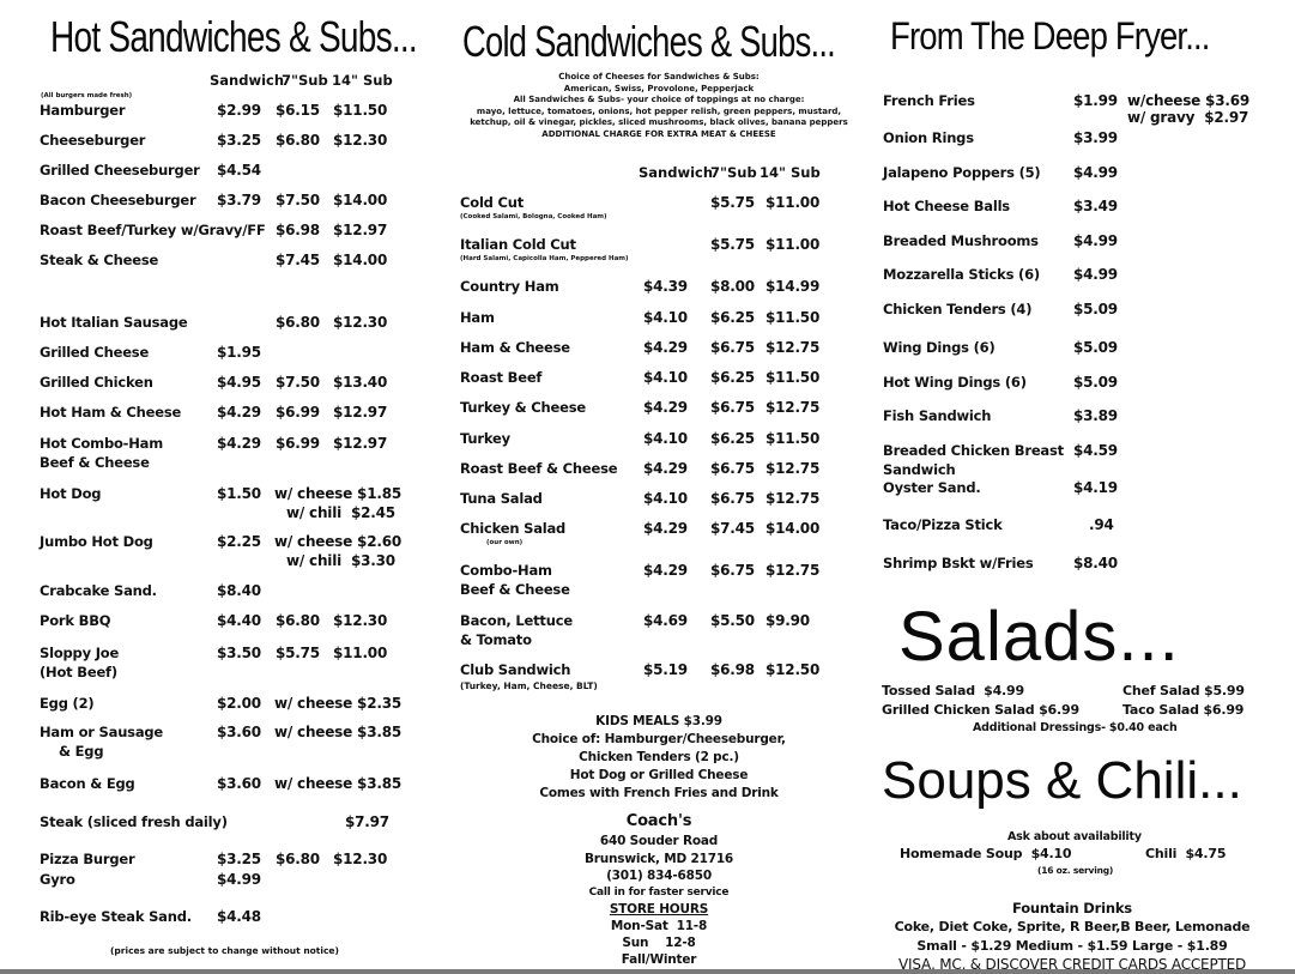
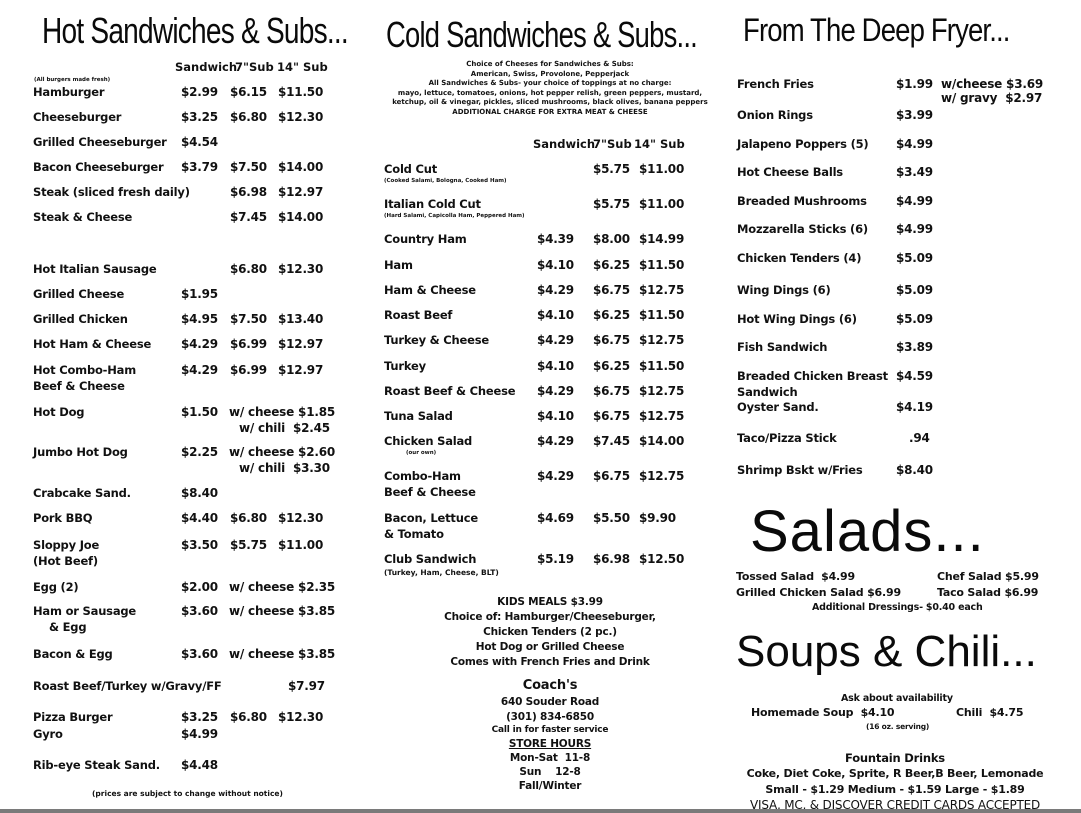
  Hot Sandwiches & Subs...
  Sandwich
  7"Sub
  14" Sub
  Hamburger
  $2.99
  $6.15
  $11.50
  Cheeseburger
  $3.25
  $6.80
  $12.30
  Grilled Cheeseburger
  $4.54
  Bacon Cheeseburger
  $3.79
  $7.50
  $14.00
- Roast Beef/Turkey w/Gravy/FF
+ Steak (sliced fresh daily)
  $6.98
  $12.97
  Steak & Cheese
  $7.45
  $14.00
  Hot Italian Sausage
  $6.80
  $12.30
  Grilled Cheese
  $1.95
  Grilled Chicken
  $4.95
  $7.50
  $13.40
  Hot Ham & Cheese
  $4.29
  $6.99
  $12.97
  Hot Combo-Ham
  Beef & Cheese
  $4.29
  $6.99
  $12.97
  Hot Dog
  $1.50
  w/ cheese $1.85
  w/ chili $2.45
  Jumbo Hot Dog
  $2.25
  w/ cheese $2.60
  w/ chili $3.30
  Crabcake Sand.
  $8.40
  Pork BBQ
  $4.40
  $6.80
  $12.30
  Sloppy Joe
  (Hot Beef)
  $3.50
  $5.75
  $11.00
  Egg (2)
  $2.00
  w/ cheese $2.35
  Ham or Sausage
  & Egg
  $3.60
  w/ cheese $3.85
  Bacon & Egg
  $3.60
  w/ cheese $3.85
- Steak (sliced fresh daily)
+ Roast Beef/Turkey w/Gravy/FF
  $7.97
  Pizza Burger
  $3.25
  $6.80
  $12.30
  Gyro
  $4.99
  Rib-eye Steak Sand.
  $4.48
  (prices are subject to change without notice)
  Cold Sandwiches & Subs...
  Choice of Cheeses for Sandwiches & Subs:
  American, Swiss, Provolone, Pepperjack
  All Sandwiches & Subs- your choice of toppings at no charge:
  mayo, lettuce, tomatoes, onions, hot pepper relish, green peppers, mustard,
  ketchup, oil & vinegar, pickles, sliced mushrooms, black olives, banana peppers
  ADDITIONAL CHARGE FOR EXTRA MEAT & CHEESE
  Sandwich
  7"Sub
  14" Sub
  Cold Cut
  $5.75
  $11.00
  Italian Cold Cut
  $5.75
  $11.00
  Country Ham
  $4.39
  $8.00
  $14.99
  Ham
  $4.10
  $6.25
  $11.50
  Ham & Cheese
  $4.29
  $6.75
  $12.75
  Roast Beef
  $4.10
  $6.25
  $11.50
  Turkey & Cheese
  $4.29
  $6.75
  $12.75
  Turkey
  $4.10
  $6.25
  $11.50
  Roast Beef & Cheese
  $4.29
  $6.75
  $12.75
  Tuna Salad
  $4.10
  $6.75
  $12.75
  Chicken Salad
  $4.29
  $7.45
  $14.00
  Combo-Ham
  Beef & Cheese
  $4.29
  $6.75
  $12.75
  Bacon, Lettuce
  & Tomato
  $4.69
  $5.50
  $9.90
  Club Sandwich
  (Turkey, Ham, Cheese, BLT)
  $5.19
  $6.98
  $12.50
  KIDS MEALS $3.99
  Choice of: Hamburger/Cheeseburger,
  Chicken Tenders (2 pc.)
  Hot Dog or Grilled Cheese
  Comes with French Fries and Drink
  Coach's
  640 Souder Road
- Brunswick, MD 21716
  (301) 834-6850
  Call in for faster service
  STORE HOURS
  Mon-Sat 11-8
  Sun 12-8
  Fall/Winter
  From The Deep Fryer...
  French Fries
  $1.99
  w/cheese $3.69
  w/ gravy $2.97
  Onion Rings
  $3.99
  Jalapeno Poppers (5)
  $4.99
  Hot Cheese Balls
  $3.49
  Breaded Mushrooms
  $4.99
  Mozzarella Sticks (6)
  $4.99
  Chicken Tenders (4)
  $5.09
  Wing Dings (6)
  $5.09
  Hot Wing Dings (6)
  $5.09
  Fish Sandwich
  $3.89
  Breaded Chicken Breast
  Sandwich
  $4.59
  Oyster Sand.
  $4.19
  Taco/Pizza Stick
  .94
  Shrimp Bskt w/Fries
  $8.40
  Salads...
  Tossed Salad $4.99
  Chef Salad $5.99
  Grilled Chicken Salad $6.99
  Taco Salad $6.99
  Additional Dressings- $0.40 each
  Soups & Chili...
  Ask about availability
  Homemade Soup $4.10
  Chili $4.75
  (16 oz. serving)
  Fountain Drinks
  Coke, Diet Coke, Sprite, R Beer,B Beer, Lemonade
  Small - $1.29 Medium - $1.59 Large - $1.89
  VISA, MC, & DISCOVER CREDIT CARDS ACCEPTED
